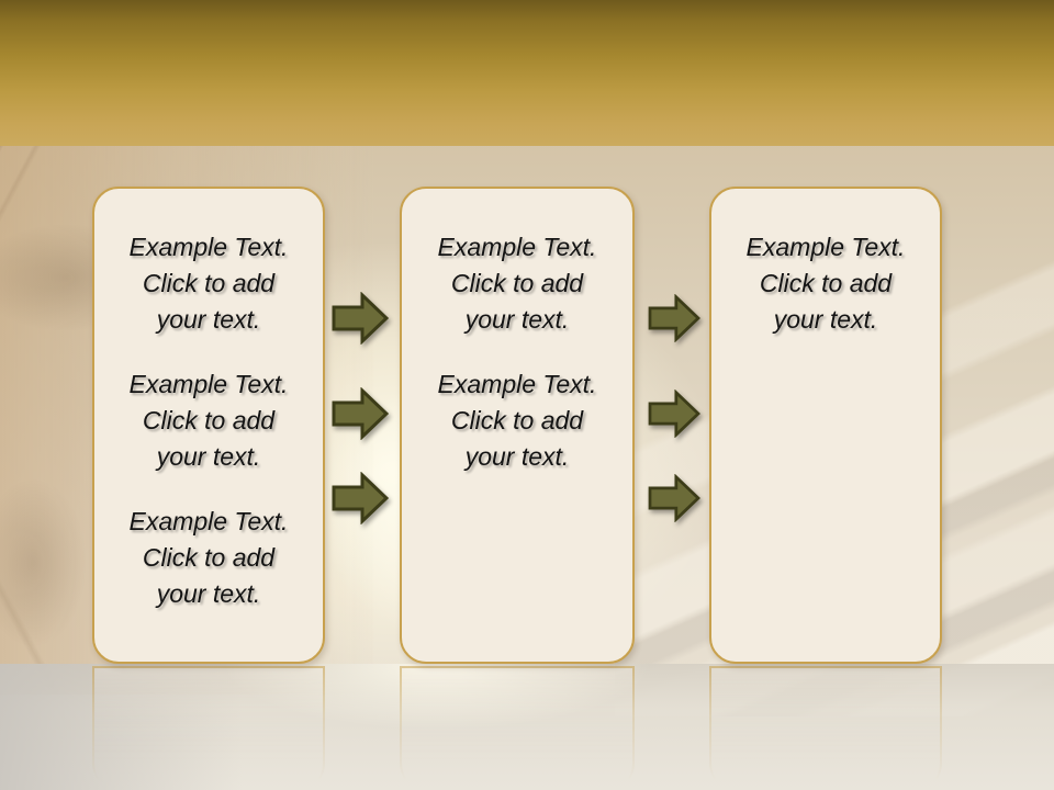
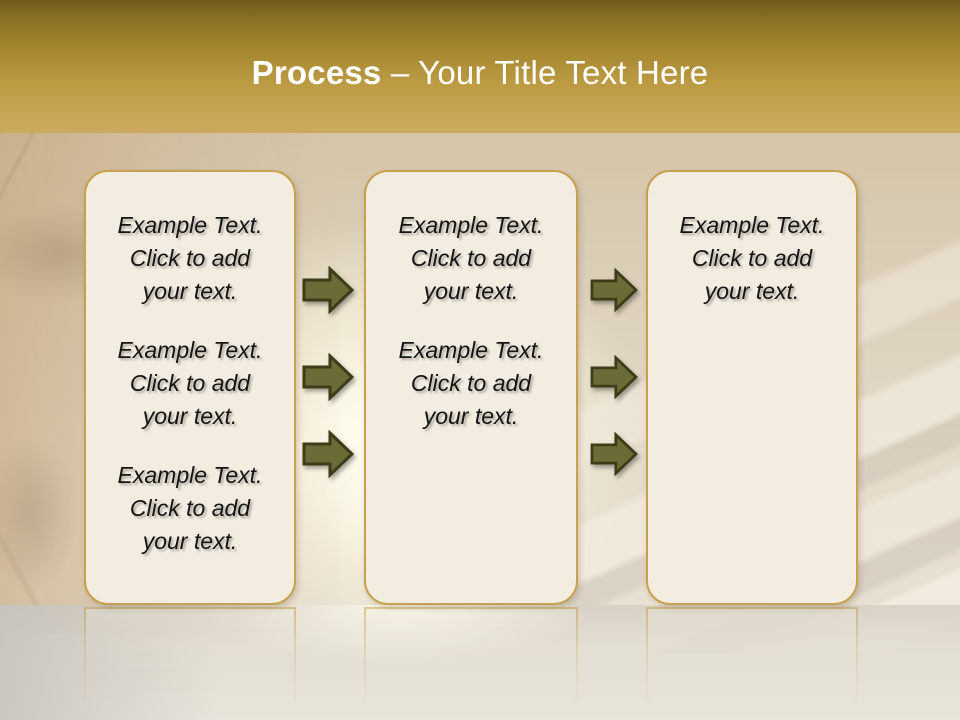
+ Process – Your Title Text Here
  Example Text.
  Click to add
  your text.
  Example Text.
  Click to add
  your text.
  Example Text.
  Click to add
  your text.
  Example Text.
  Click to add
  your text.
  Example Text.
  Click to add
  your text.
  Example Text.
  Click to add
  your text.
